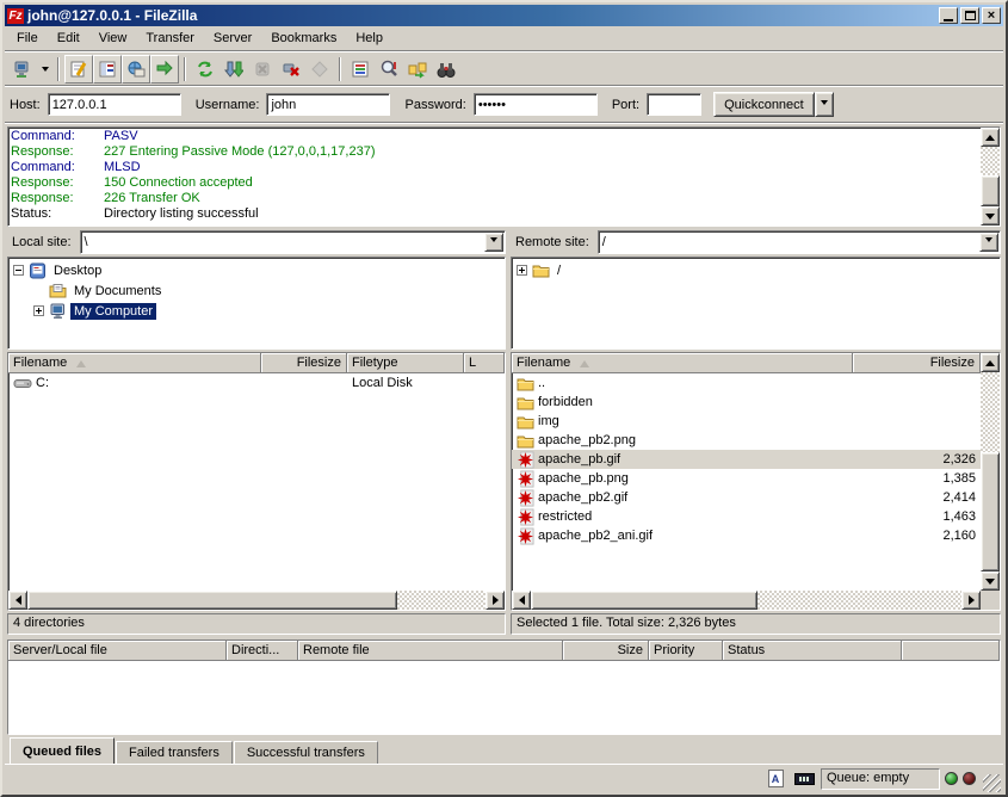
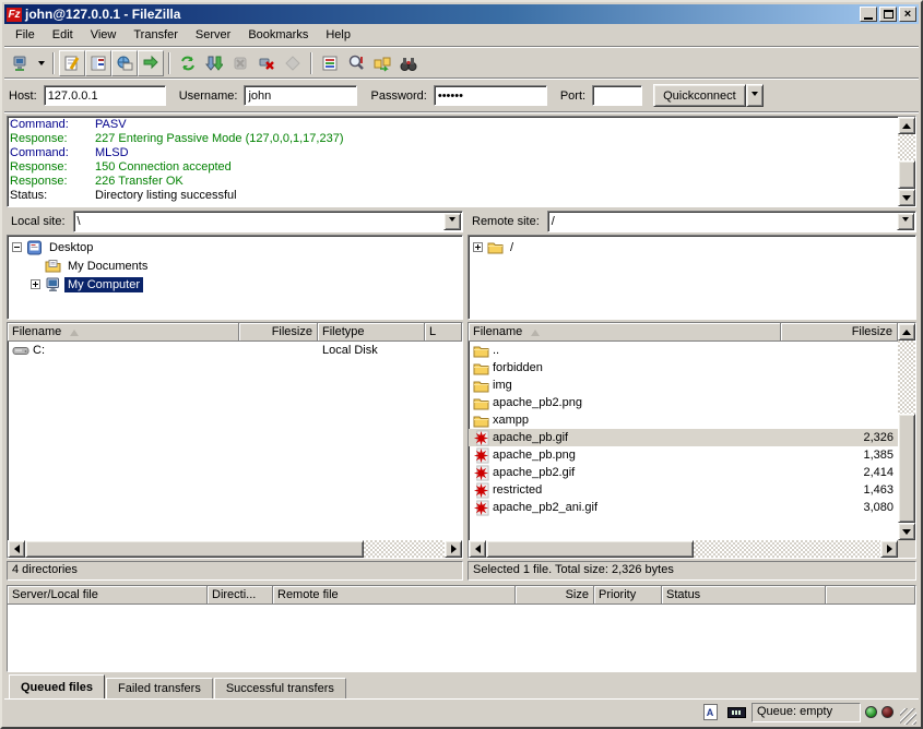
  Fz
  john@127.0.0.1 - FileZilla
  ×
  File
  Edit
  View
  Transfer
  Server
  Bookmarks
  Help
  Host:
  127.0.0.1
  Username:
  john
  Password:
  ••••••
  Port:
  Quickconnect
  Command:
  PASV
  Response:
  227 Entering Passive Mode (127,0,0,1,17,237)
  Command:
  MLSD
  Response:
  150 Connection accepted
  Response:
  226 Transfer OK
  Status:
  Directory listing successful
  Local site:
  \
  Desktop
  My Documents
  My Computer
  Filename
  Filesize
  Filetype
  L
  C:
  Local Disk
  4 directories
  Remote site:
  /
  /
  Filename
  Filesize
  ..
  forbidden
  img
  apache_pb2.png
+ xampp
  apache_pb.gif
  2,326
  apache_pb.png
  1,385
  apache_pb2.gif
  2,414
  restricted
  1,463
  apache_pb2_ani.gif
- 2,160
+ 3,080
  Selected 1 file. Total size: 2,326 bytes
  Server/Local file
  Directi...
  Remote file
  Size
  Priority
  Status
  Queued files
  Failed transfers
  Successful transfers
  A
  Queue: empty
